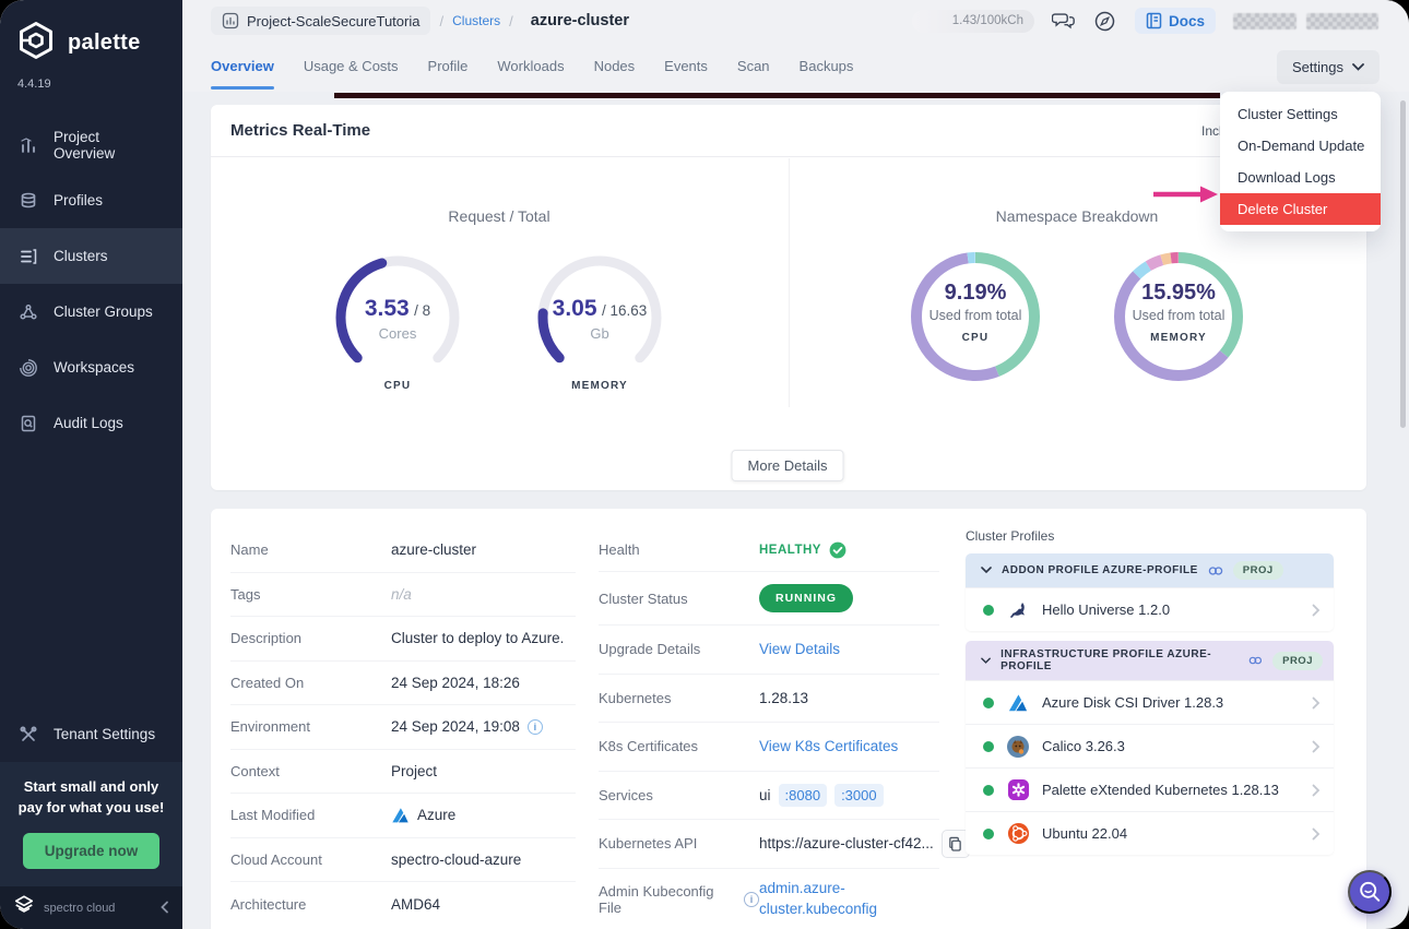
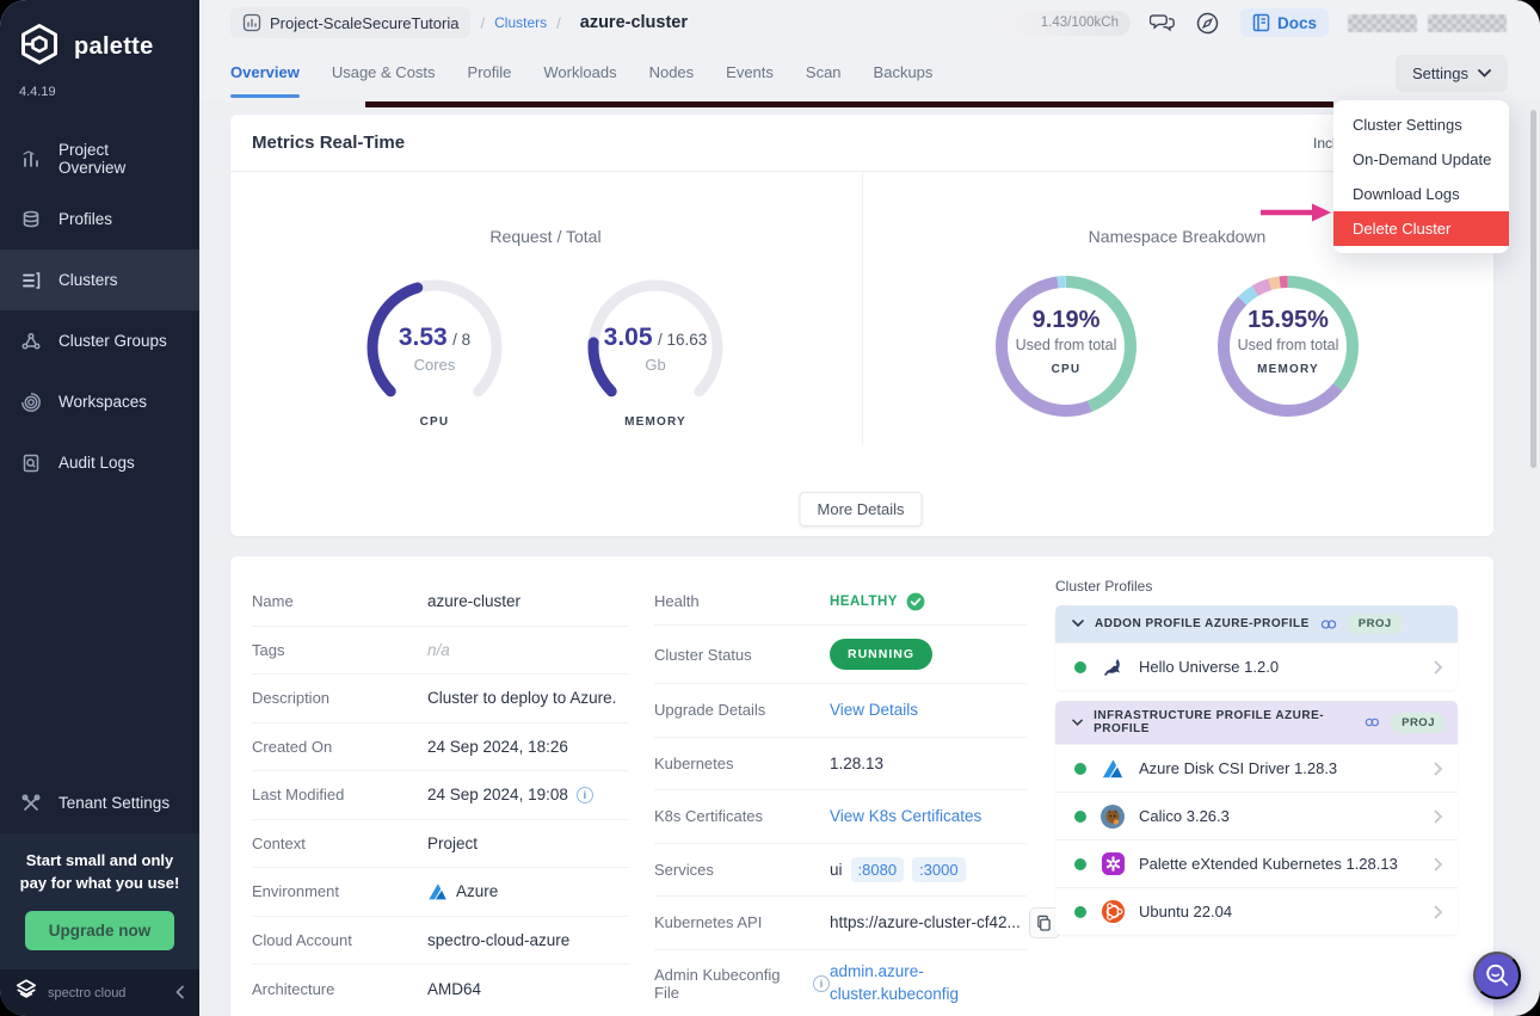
  palette
  4.4.19
  Project Overview
  Profiles
  Clusters
  Cluster Groups
  Workspaces
  Audit Logs
  Tenant Settings
  Start small and only pay for what you use!
  Upgrade now
  spectro cloud
  Project-ScaleSecureTutoria
  /
  Clusters
  /
  azure-cluster
  1.43/100kCh
  Docs
  Overview
  Usage & Costs
  Profile
  Workloads
  Nodes
  Events
  Scan
  Backups
  Settings
  Metrics Real-Time
  Inc
  Request / Total
  Namespace Breakdown
  3.53 / 8
  Cores
  CPU
  3.05 / 16.63
  Gb
  MEMORY
  9.19%
  Used from total
  CPU
  15.95%
  Used from total
  MEMORY
  More Details
  Cluster Settings
  On-Demand Update
  Download Logs
  Delete Cluster
  Name
  azure-cluster
  Tags
  n/a
  Description
  Cluster to deploy to Azure.
  Created On
  24 Sep 2024, 18:26
- Environment
+ Last Modified
  24 Sep 2024, 19:08
  i
  Context
  Project
- Last Modified
+ Environment
  Azure
  Cloud Account
  spectro-cloud-azure
  Architecture
  AMD64
  Health
  HEALTHY
  Cluster Status
  RUNNING
  Upgrade Details
  View Details
  Kubernetes
  1.28.13
  K8s Certificates
  View K8s Certificates
  Services
  ui
  :8080
  :3000
  Kubernetes API
  https://azure-cluster-cf42...
  Admin Kubeconfig File
  i
  admin.azure-cluster.kubeconfig
  Cluster Profiles
  ADDON PROFILE AZURE-PROFILE
  PROJ
  Hello Universe 1.2.0
  INFRASTRUCTURE PROFILE AZURE-PROFILE
  PROJ
  Azure Disk CSI Driver 1.28.3
  Calico 3.26.3
  Palette eXtended Kubernetes 1.28.13
  Ubuntu 22.04
